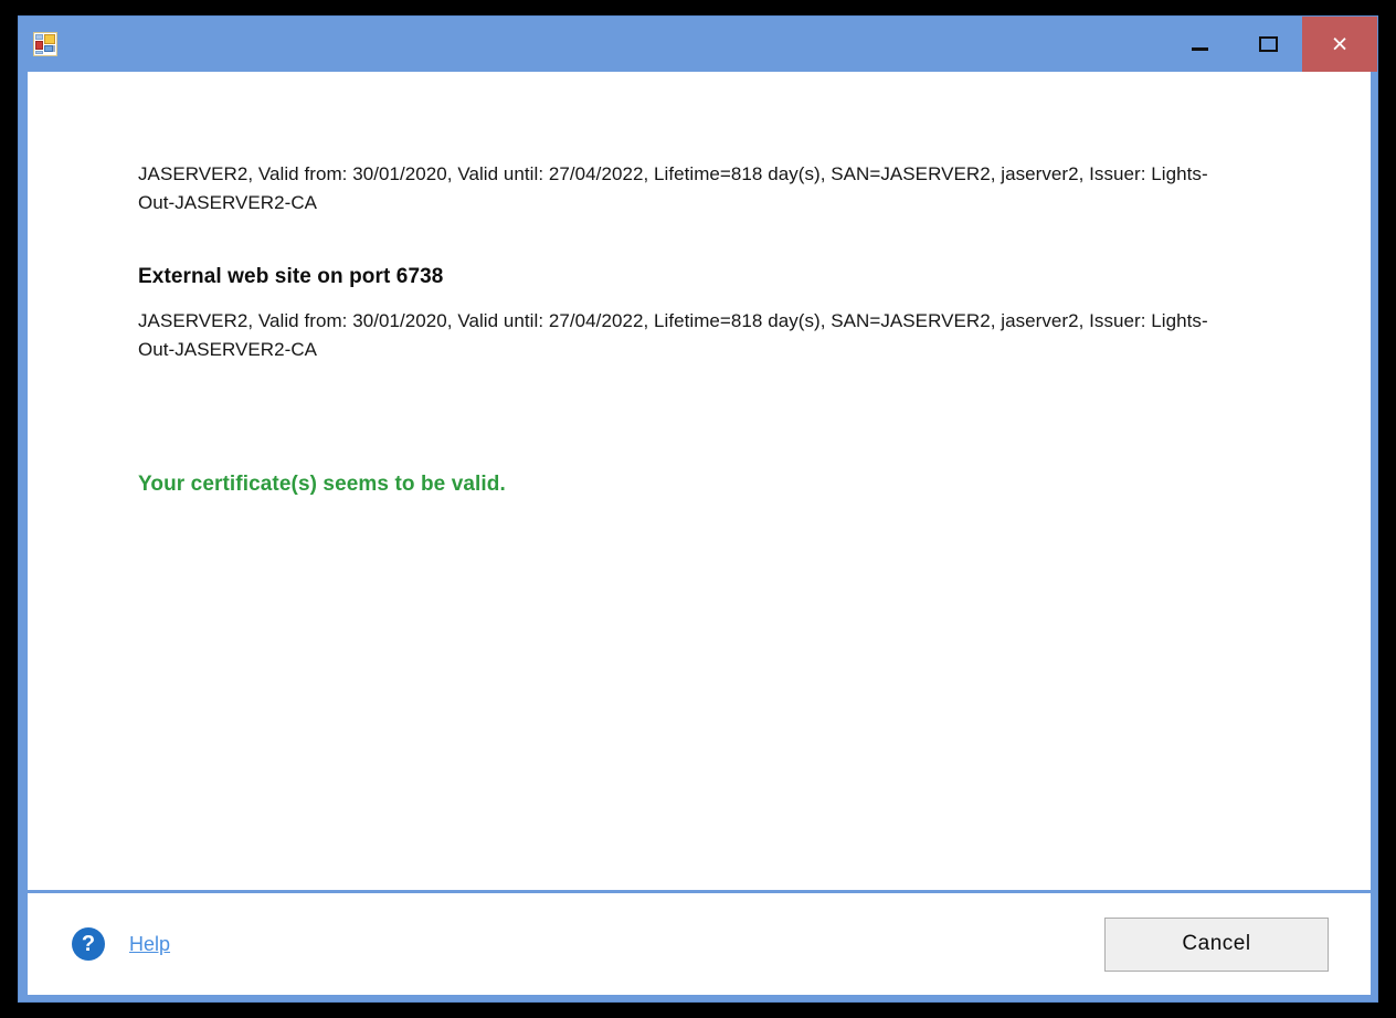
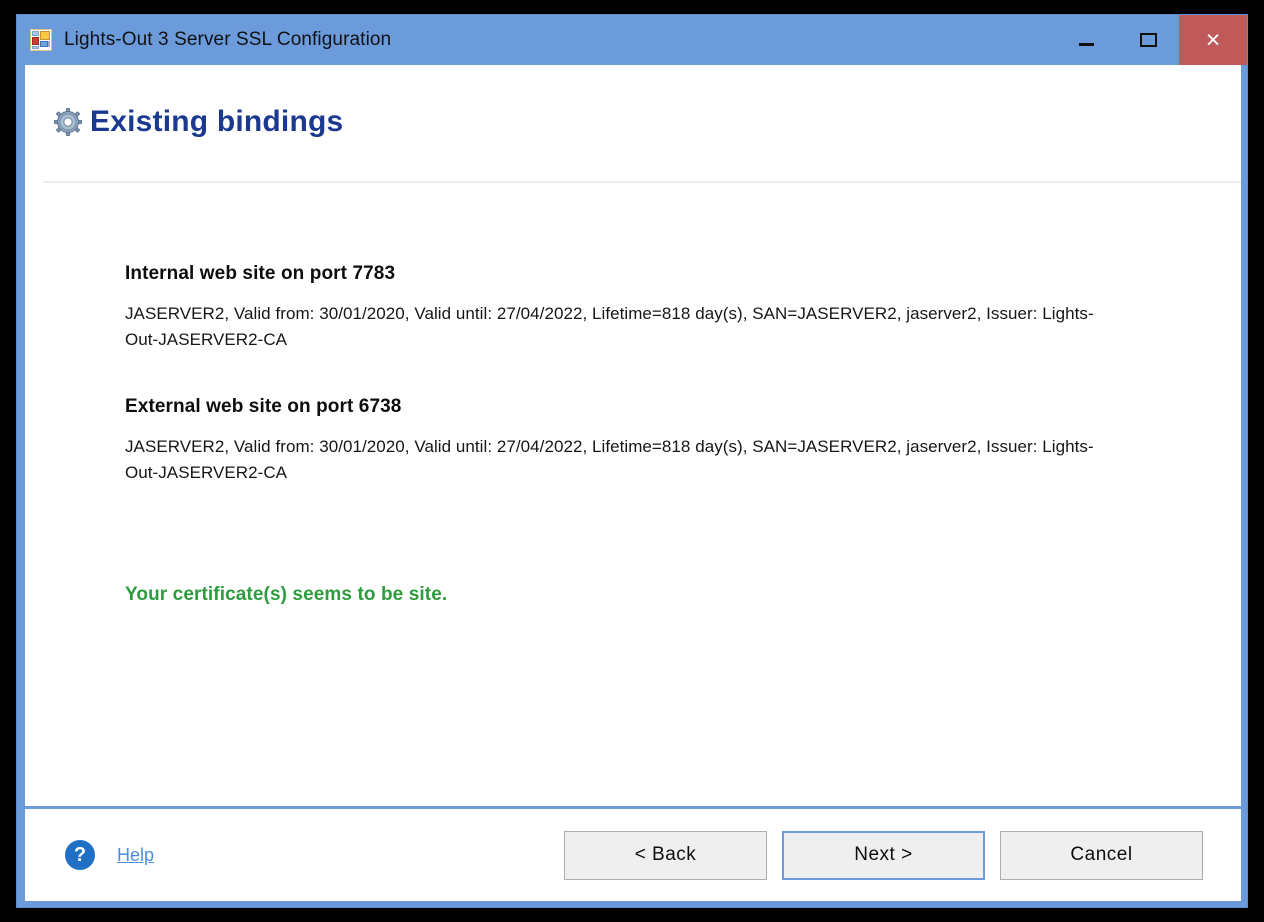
+ Lights-Out 3 Server SSL Configuration
  ×
+ Existing bindings
+ Internal web site on port 7783
  JASERVER2, Valid from: 30/01/2020, Valid until: 27/04/2022, Lifetime=818 day(s), SAN=JASERVER2, jaserver2, Issuer: Lights-Out-JASERVER2-CA
  External web site on port 6738
  JASERVER2, Valid from: 30/01/2020, Valid until: 27/04/2022, Lifetime=818 day(s), SAN=JASERVER2, jaserver2, Issuer: Lights-Out-JASERVER2-CA
- Your certificate(s) seems to be valid.
+ Your certificate(s) seems to be site.
  ?
  Help
+ < Back
+ Next >
  Cancel
